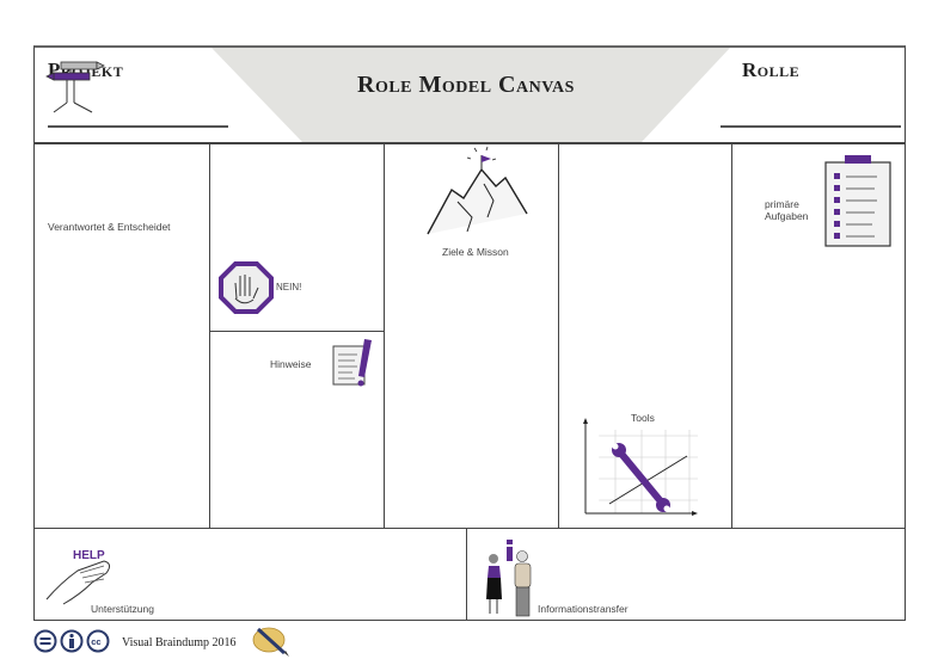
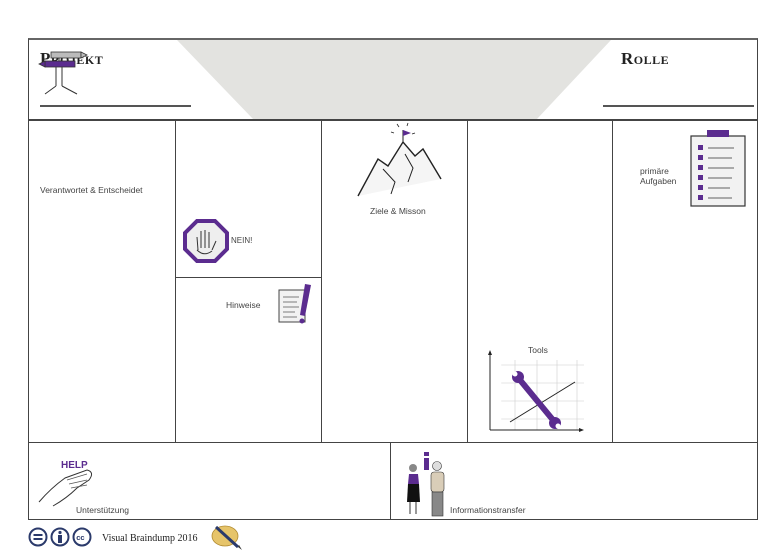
  Projkt
- Role Model Canvas
  Rolle
  Verantwortet & Entscheidet
  NEIN!
  Hinweise
  Ziele & Misson
  Tools
  primäre
  Aufgaben
  HELP
  Unterstützung
  Informationstransfer
  cc
  Visual Braindump 2016
